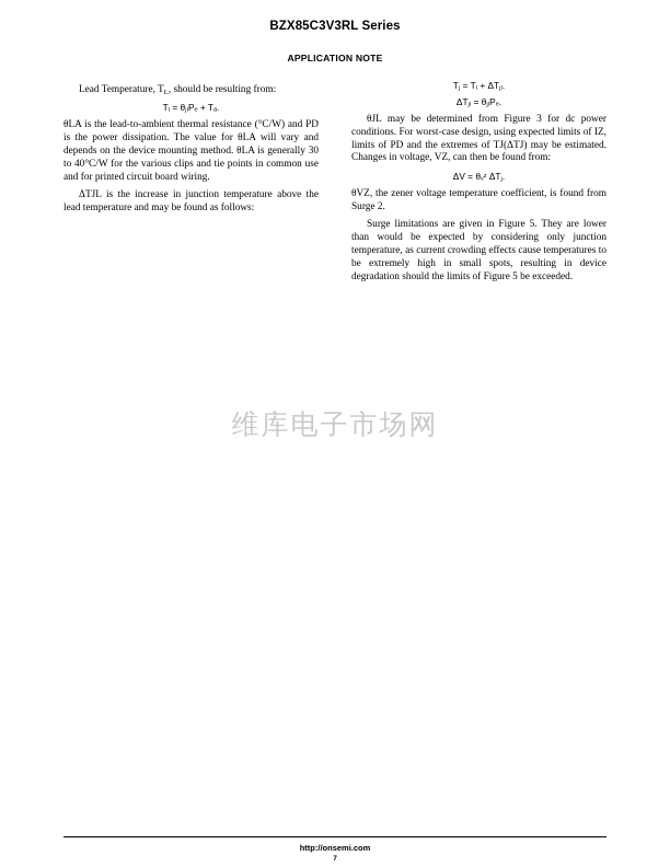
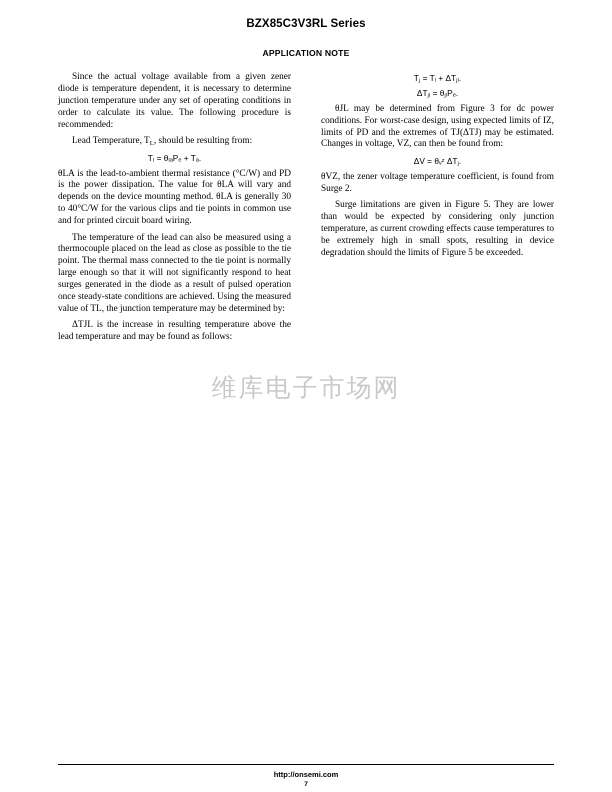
  BZX85C3V3RL Series
  APPLICATION NOTE
+ Since the actual voltage available from a given zener diode is temperature dependent, it is necessary to determine junction temperature under any set of operating conditions in order to calculate its value. The following procedure is recommended:
  Lead Temperature, T , should be resulting from:
- Tₗ = θⱼₗPₑ + Tₐ.
+ Tₗ = θₗₐPₑ + Tₐ.
  θLA is the lead-to-ambient thermal resistance (°C/W) and PD is the power dissipation. The value for θLA will vary and depends on the device mounting method. θLA is generally 30 to 40°C/W for the various clips and tie points in common use and for printed circuit board wiring.
+ The temperature of the lead can also be measured using a thermocouple placed on the lead as close as possible to the tie point. The thermal mass connected to the tie point is normally large enough so that it will not significantly respond to heat surges generated in the diode as a result of pulsed operation once steady-state conditions are achieved. Using the measured value of TL, the junction temperature may be determined by:
- ΔTJL is the increase in junction temperature above the lead temperature and may be found as follows:
+ ΔTJL is the increase in resulting temperature above the lead temperature and may be found as follows:
  Tⱼ = Tₗ + ΔTⱼₗ.
  ΔTⱼₗ = θⱼₗPₑ.
  θJL may be determined from Figure 3 for dc power conditions. For worst-case design, using expected limits of IZ, limits of PD and the extremes of TJ(ΔTJ) may be estimated. Changes in voltage, VZ, can then be found from:
  ΔV = θᵥᶻ ΔTⱼ.
  θVZ, the zener voltage temperature coefficient, is found from Surge 2.
  Surge limitations are given in Figure 5. They are lower than would be expected by considering only junction temperature, as current crowding effects cause temperatures to be extremely high in small spots, resulting in device degradation should the limits of Figure 5 be exceeded.
  维库电子市场网
  http://onsemi.com
